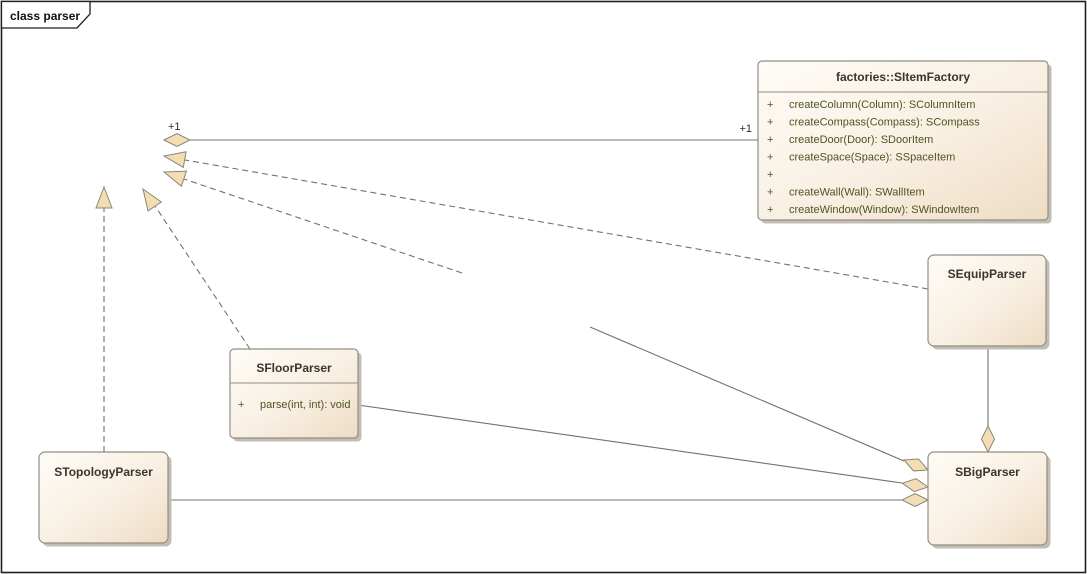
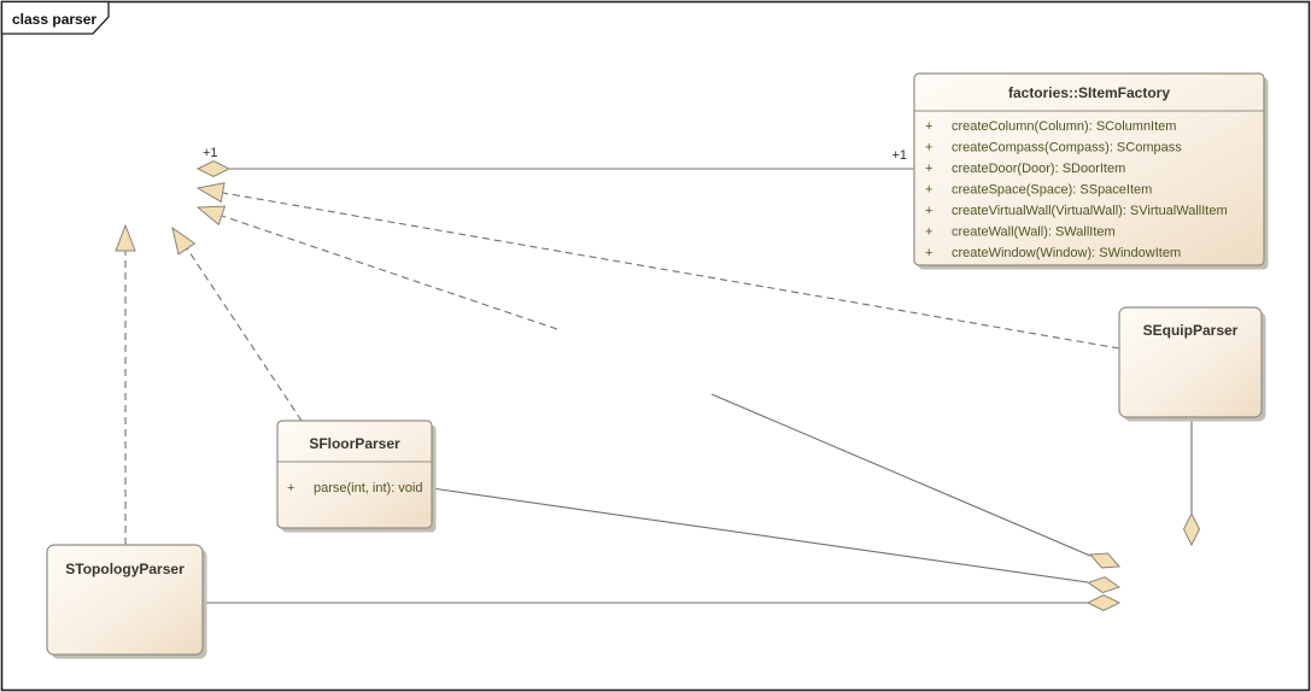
  class parser
  +1
  +1
  factories::SItemFactory
  +
  createColumn(Column): SColumnItem
  +
  createCompass(Compass): SCompass
  +
  createDoor(Door): SDoorItem
  +
  createSpace(Space): SSpaceItem
  +
+ createVirtualWall(VirtualWall): SVirtualWallItem
  +
  createWall(Wall): SWallItem
  +
  createWindow(Window): SWindowItem
  SFloorParser
  +
  parse(int, int): void
  STopologyParser
  SEquipParser
- SBigParser
